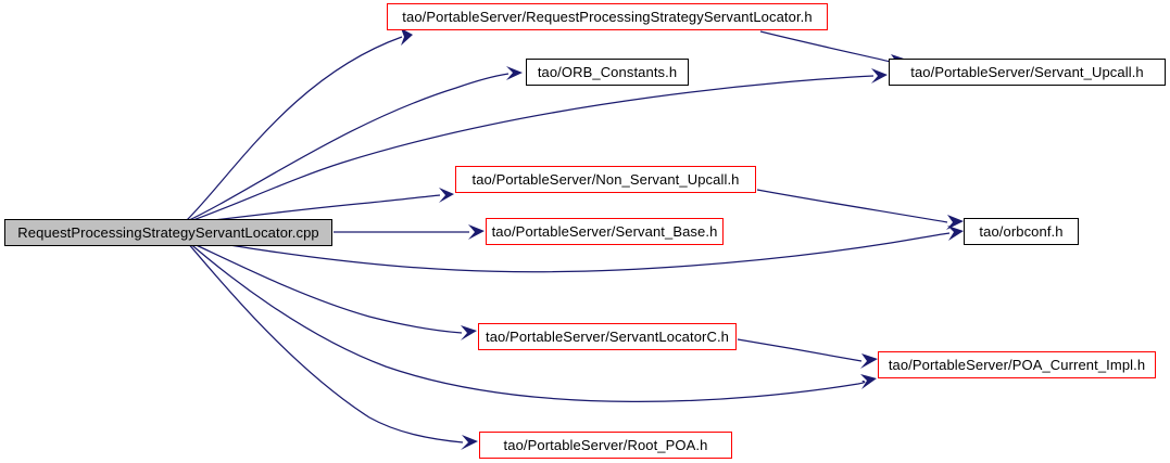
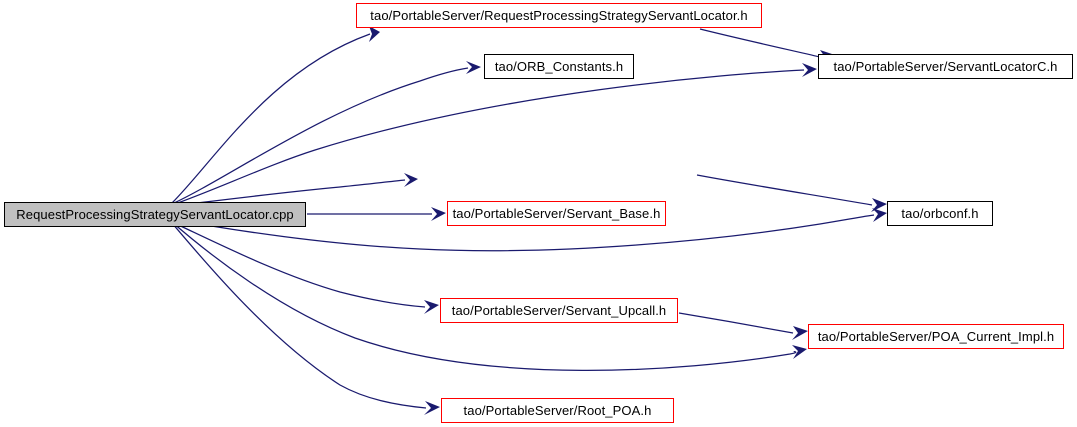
  RequestProcessingStrategyServantLocator.cpp
  tao/PortableServer/RequestProcessingStrategyServantLocator.h
  tao/ORB_Constants.h
- tao/PortableServer/Servant_Upcall.h
+ tao/PortableServer/ServantLocatorC.h
- tao/PortableServer/Non_Servant_Upcall.h
  tao/PortableServer/Servant_Base.h
  tao/orbconf.h
- tao/PortableServer/ServantLocatorC.h
+ tao/PortableServer/Servant_Upcall.h
  tao/PortableServer/POA_Current_Impl.h
  tao/PortableServer/Root_POA.h
